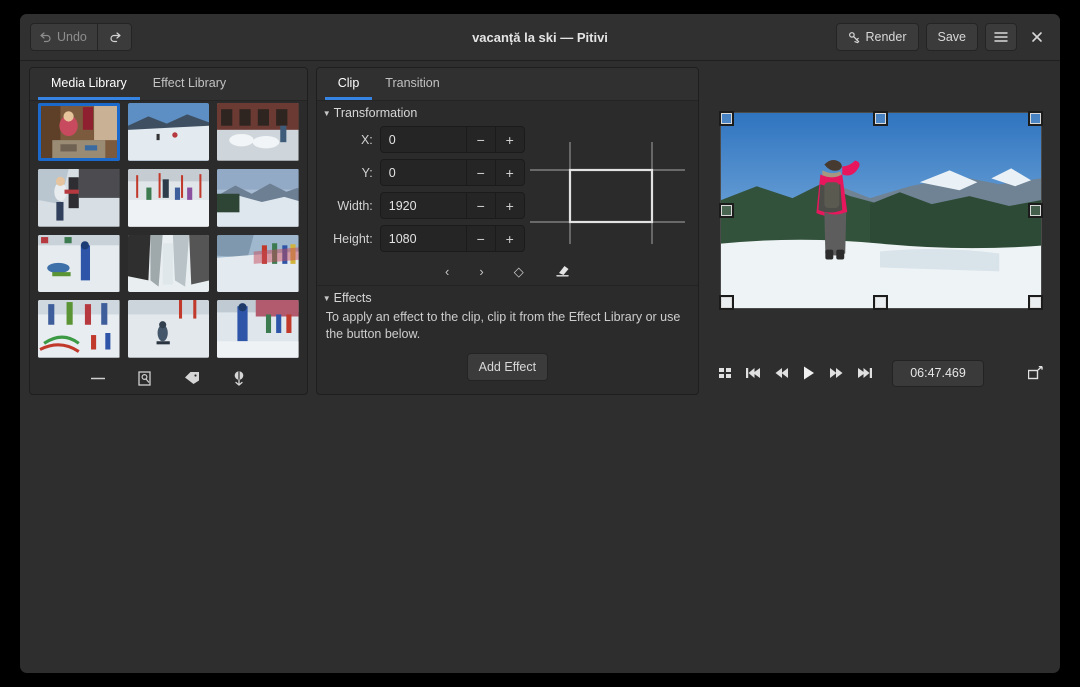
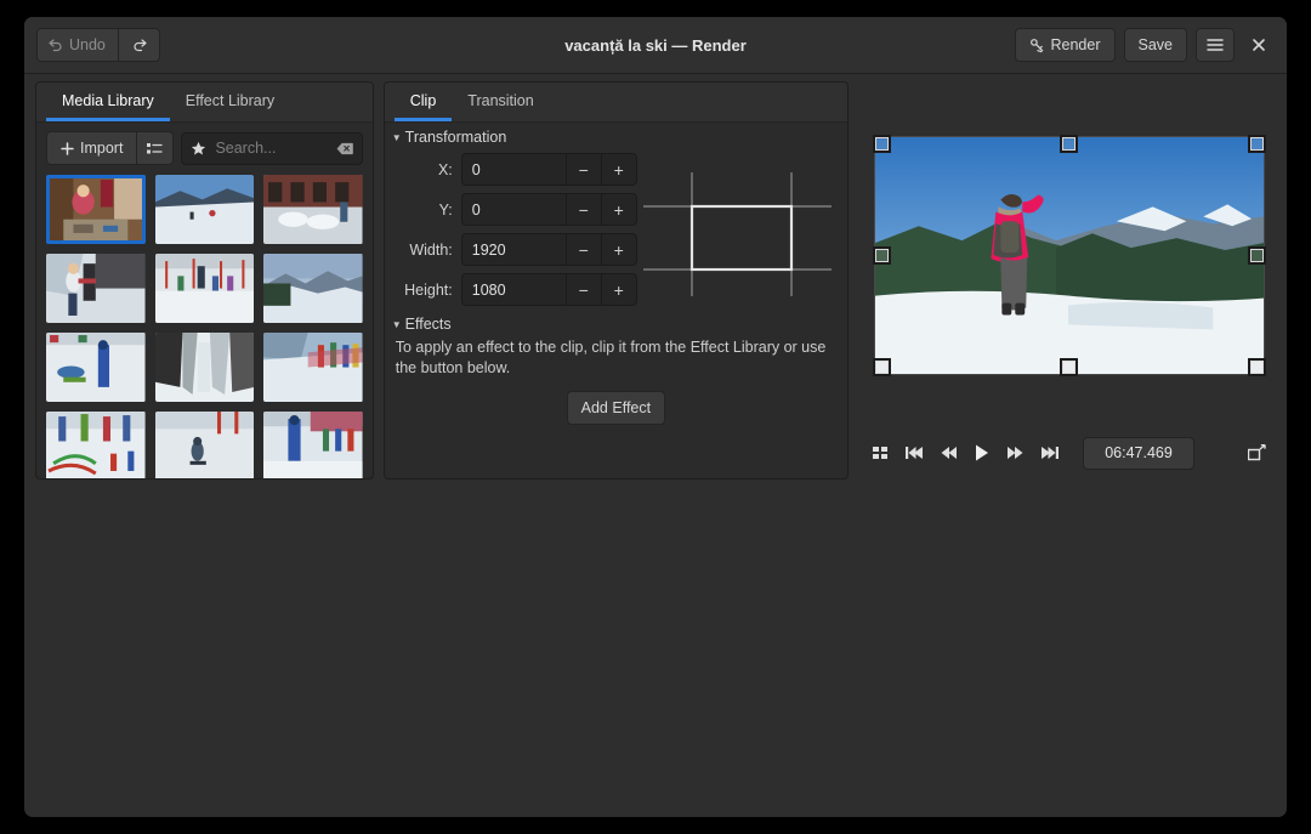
  Undo
- vacanță la ski — Pitivi
+ vacanță la ski — Render
  Render
  Save
  Media Library
  Effect Library
+ Import
+ Search...
  Clip
  Transition
  ▼
  Transformation
  X:
  0
  −
  +
  Y:
  0
  −
  +
  Width:
  1920
  −
  +
  Height:
  1080
  −
  +
- ‹
- ›
- ◇
  ▼
  Effects
  To apply an effect to the clip, clip it from the Effect Library or use the button below.
  Add Effect
  06:47.469
